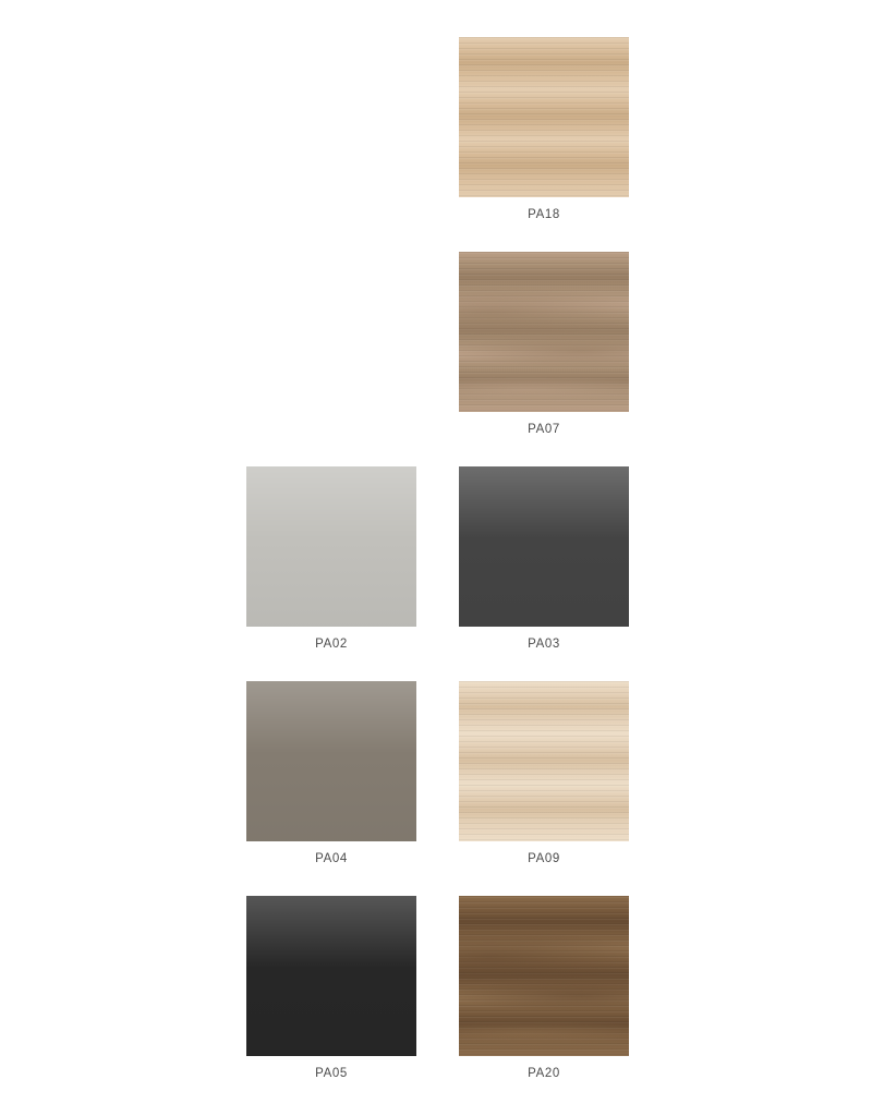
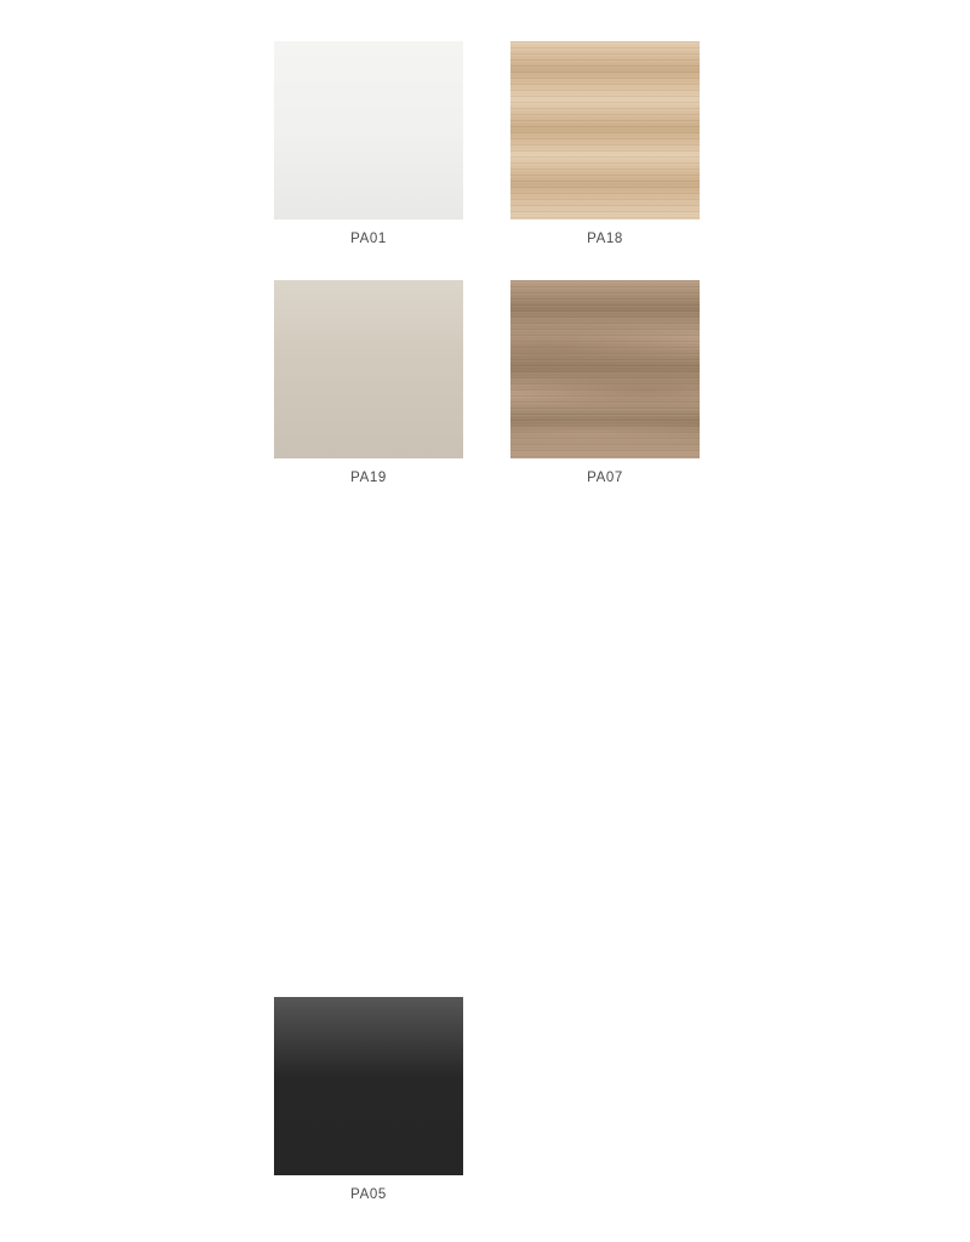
+ PA01
  PA18
+ PA19
  PA07
- PA02
- PA03
- PA04
- PA09
  PA05
- PA20
